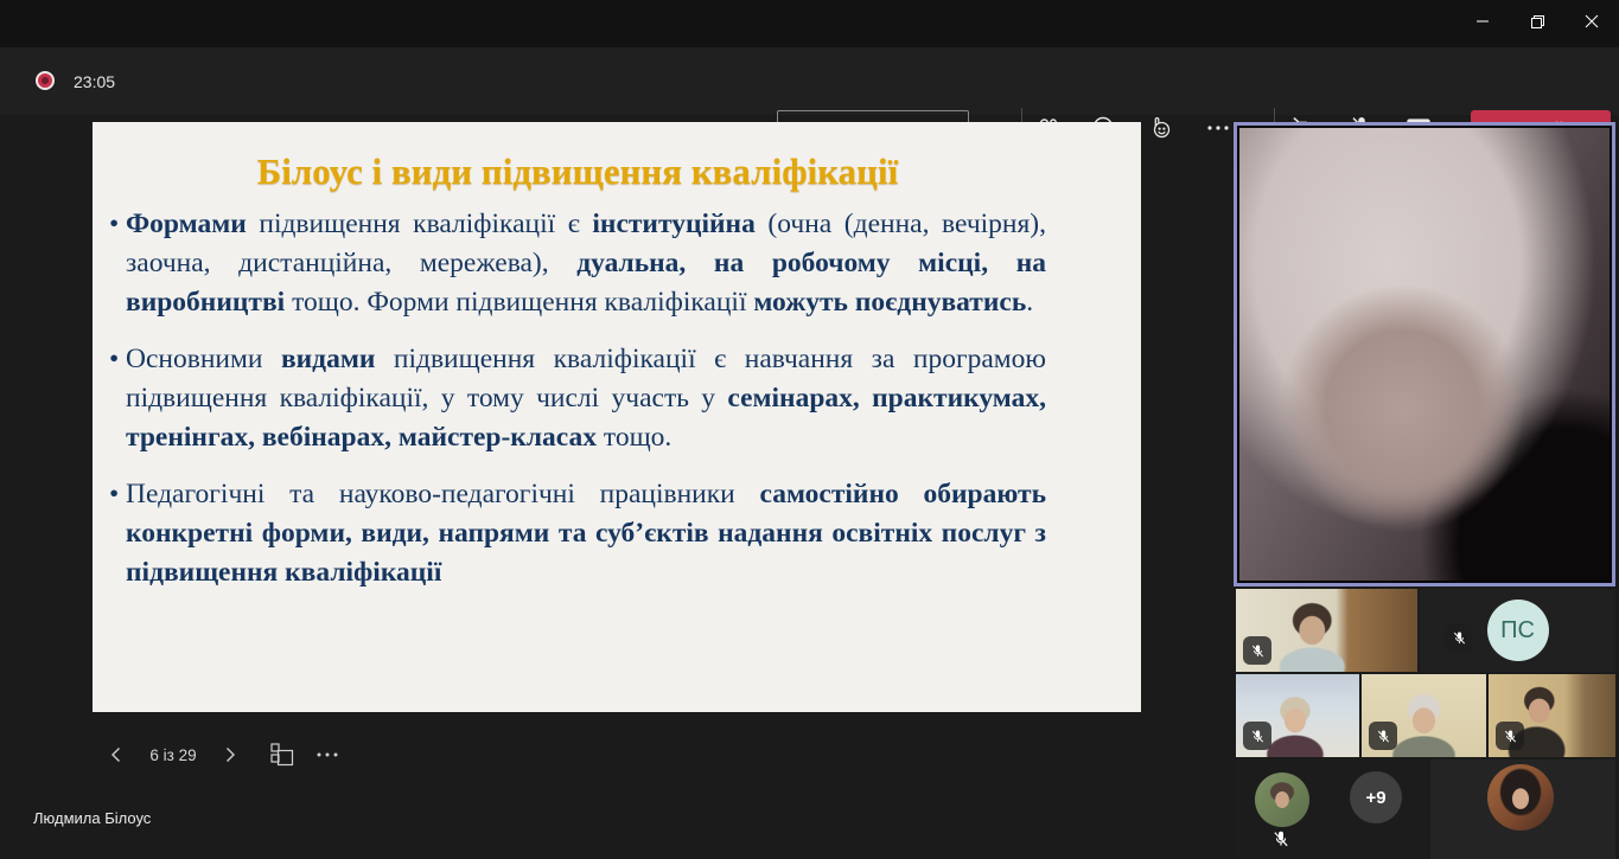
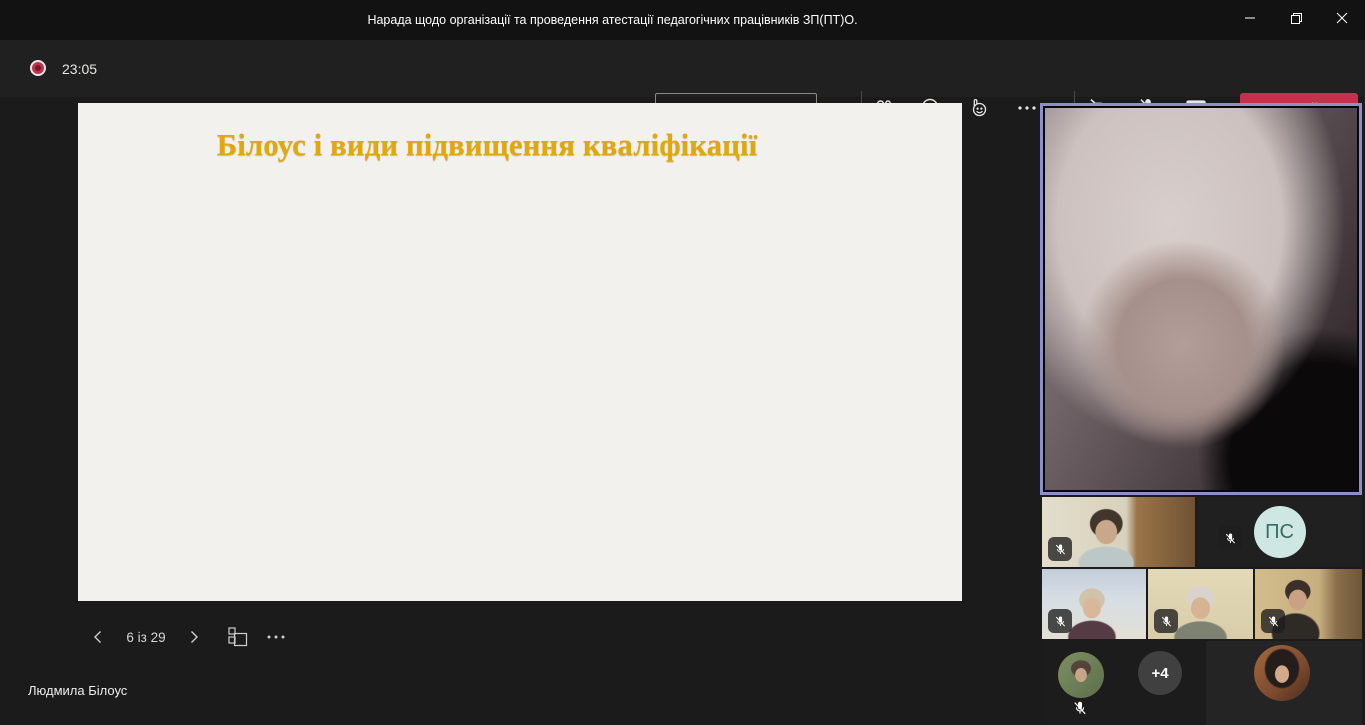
+ Нарада щодо організації та проведення атестації педагогічних працівників ЗП(ПТ)О.
  23:05
  Білоус і види підвищення кваліфікації
- Формами підвищення кваліфікації є інституційна (очна (денна, вечірня), заочна, дистанційна, мережева), дуальна, на робочому місці, на виробництві тощо. Форми підвищення кваліфікації можуть поєднуватись.
- Основними видами підвищення кваліфікації є навчання за програмою підвищення кваліфікації, у тому числі участь у семінарах, практикумах, тренінгах, вебінарах, майстер-класах тощо.
- Педагогічні та науково-педагогічні працівники самостійно обирають конкретні форми, види, напрями та суб’єктів надання освітніх послуг з підвищення кваліфікації
  6 із 29
  Людмила Білоус
  ПС
- +9
+ +4
